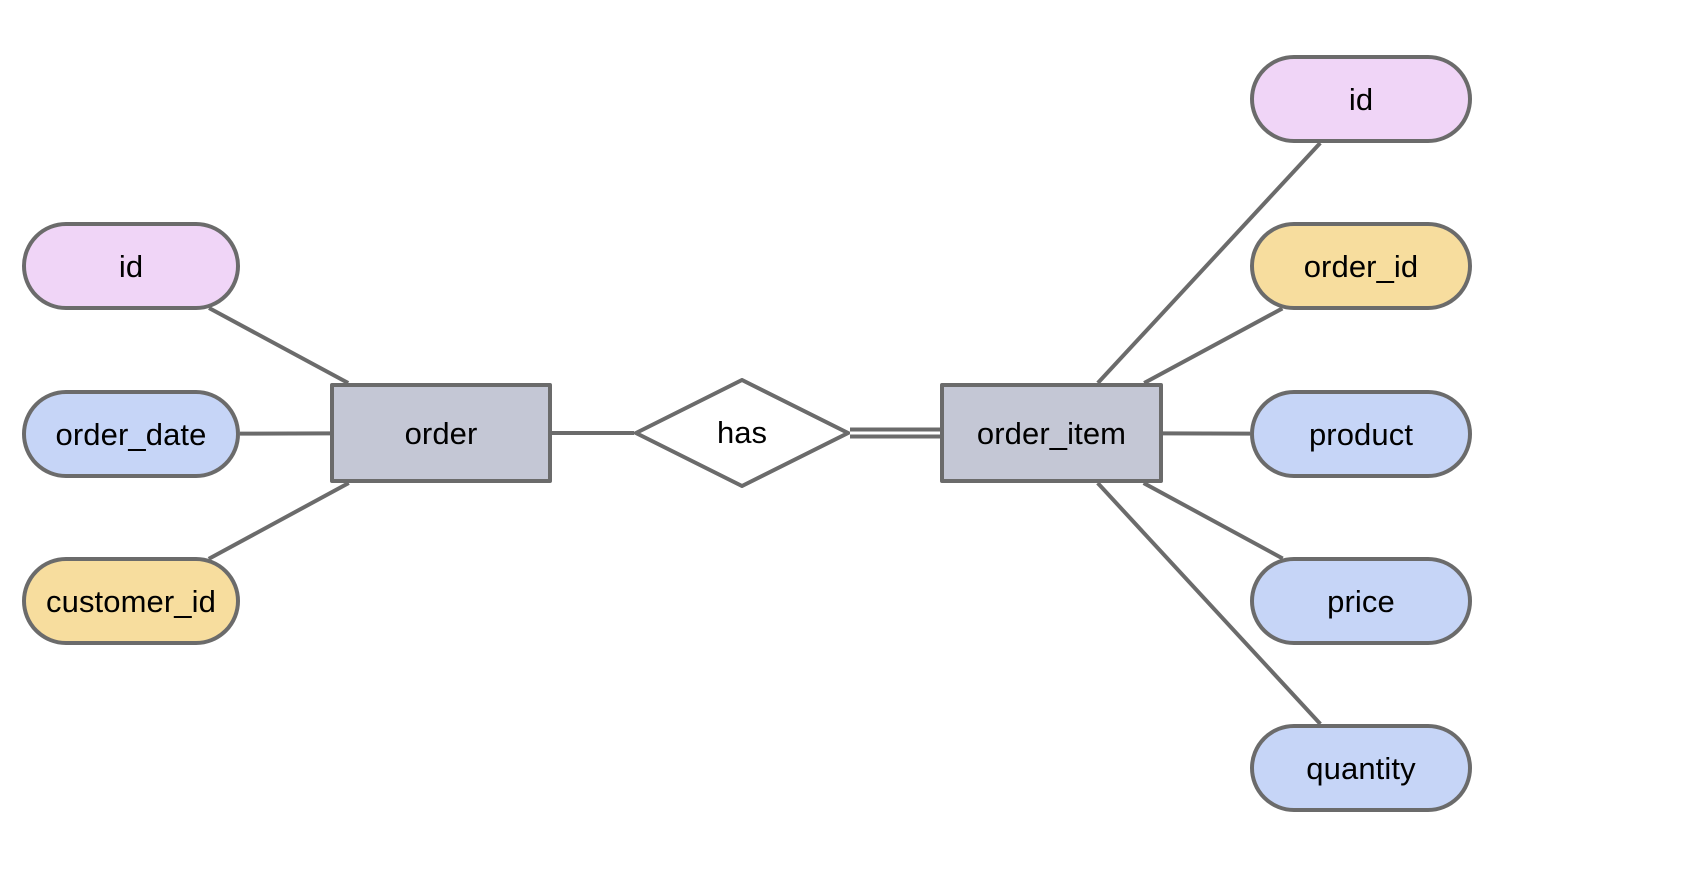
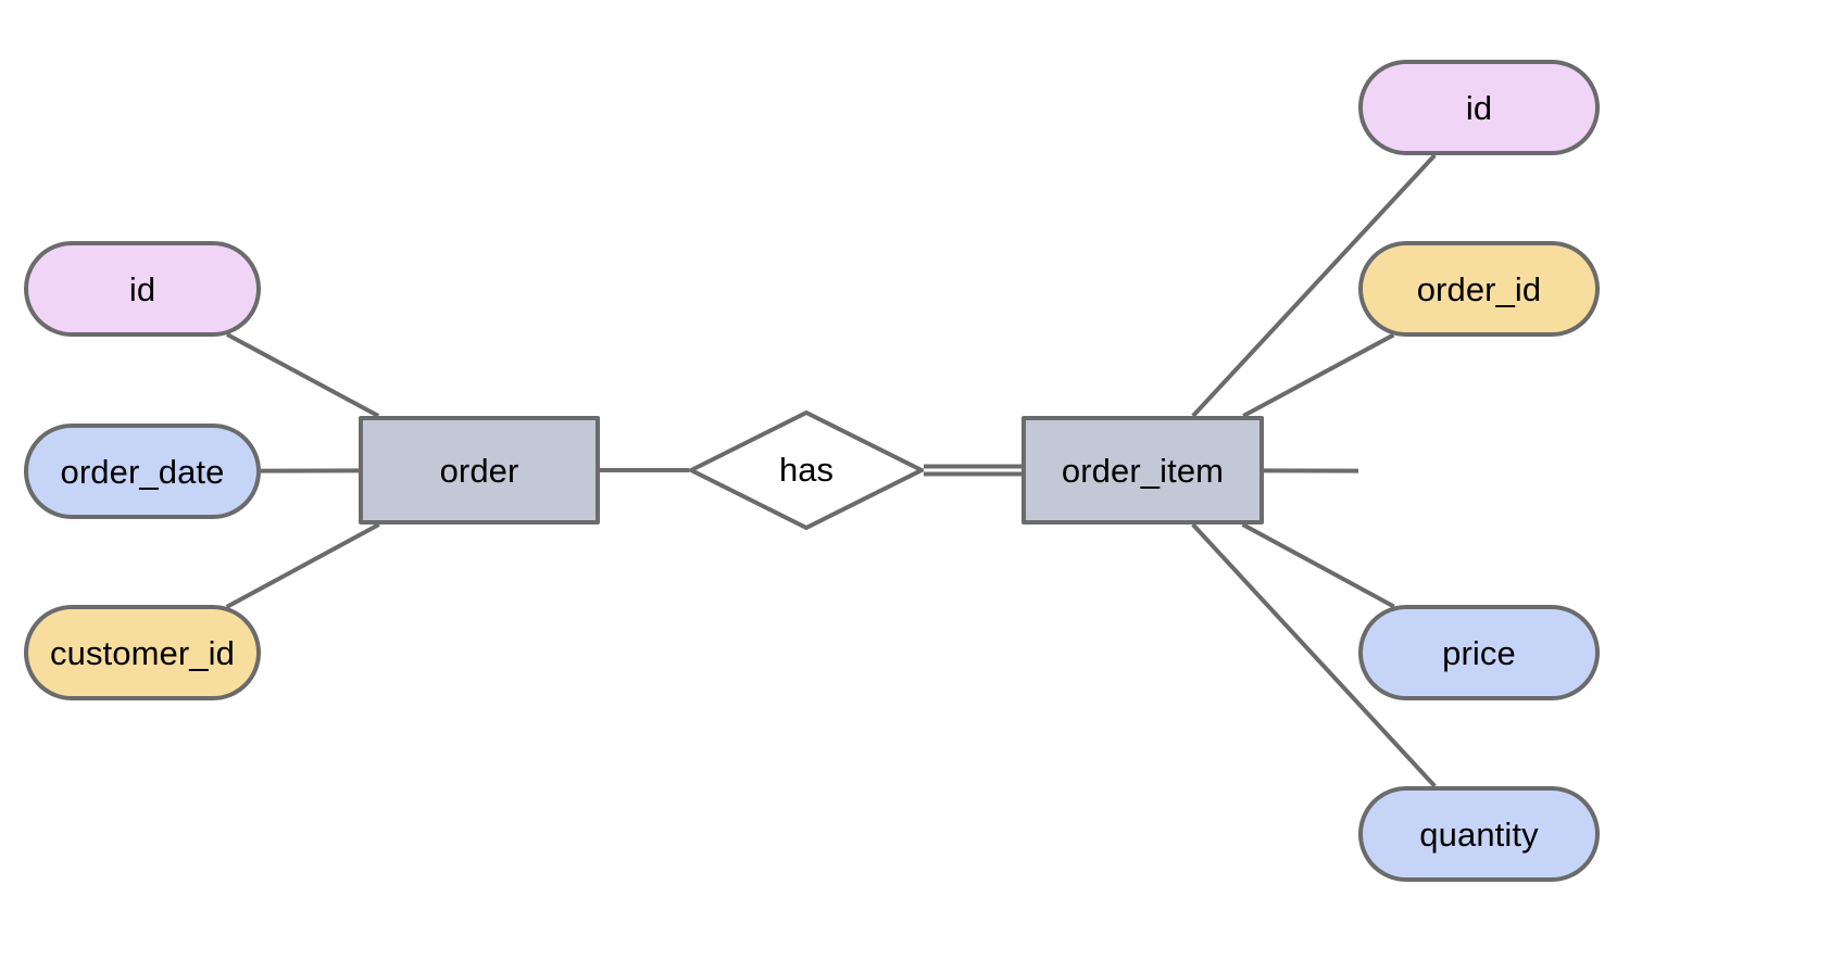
  id
  order_date
  customer_id
  order
  order_item
  has
  id
  order_id
- product
  price
  quantity
